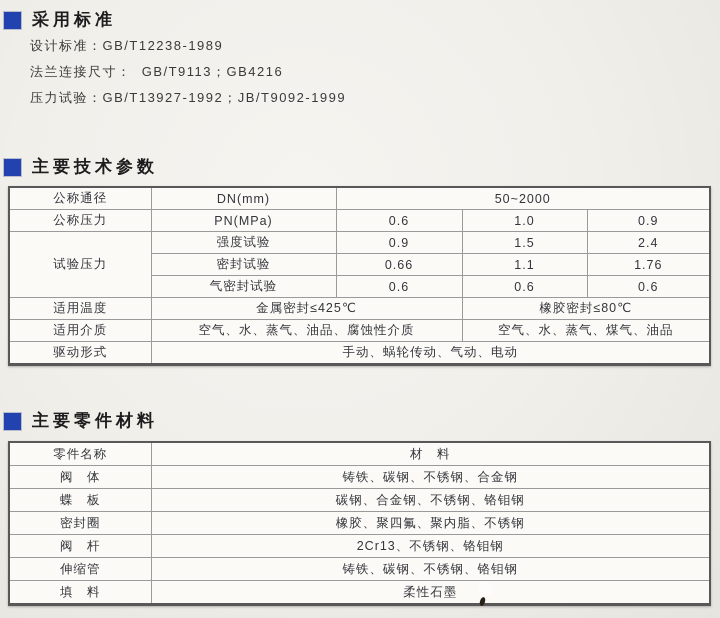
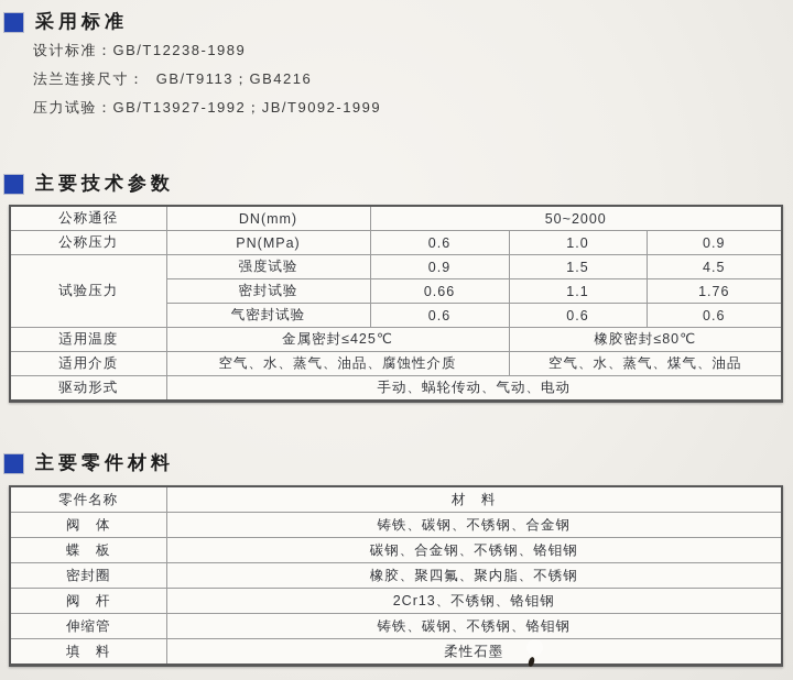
  采用标准
  设计标准：GB/T12238-1989
  法兰连接尺寸： GB/T9113；GB4216
  压力试验：GB/T13927-1992；JB/T9092-1999
  主要技术参数
  公称通径	DN(mm)	50~2000
  公称压力	PN(MPa)	0.6	1.0	0.9
- 试验压力	强度试验	0.9	1.5	2.4
+ 试验压力	强度试验	0.9	1.5	4.5
  密封试验	0.66	1.1	1.76
  气密封试验	0.6	0.6	0.6
  适用温度	金属密封≤425℃	橡胶密封≤80℃
  适用介质	空气、水、蒸气、油品、腐蚀性介质	空气、水、蒸气、煤气、油品
  驱动形式	手动、蜗轮传动、气动、电动
  主要零件材料
  零件名称	材 料
  阀 体	铸铁、碳钢、不锈钢、合金钢
  蝶 板	碳钢、合金钢、不锈钢、铬钼钢
  密封圈	橡胶、聚四氟、聚内脂、不锈钢
  阀 杆	2Cr13、不锈钢、铬钼钢
  伸缩管	铸铁、碳钢、不锈钢、铬钼钢
  填 料	柔性石墨
